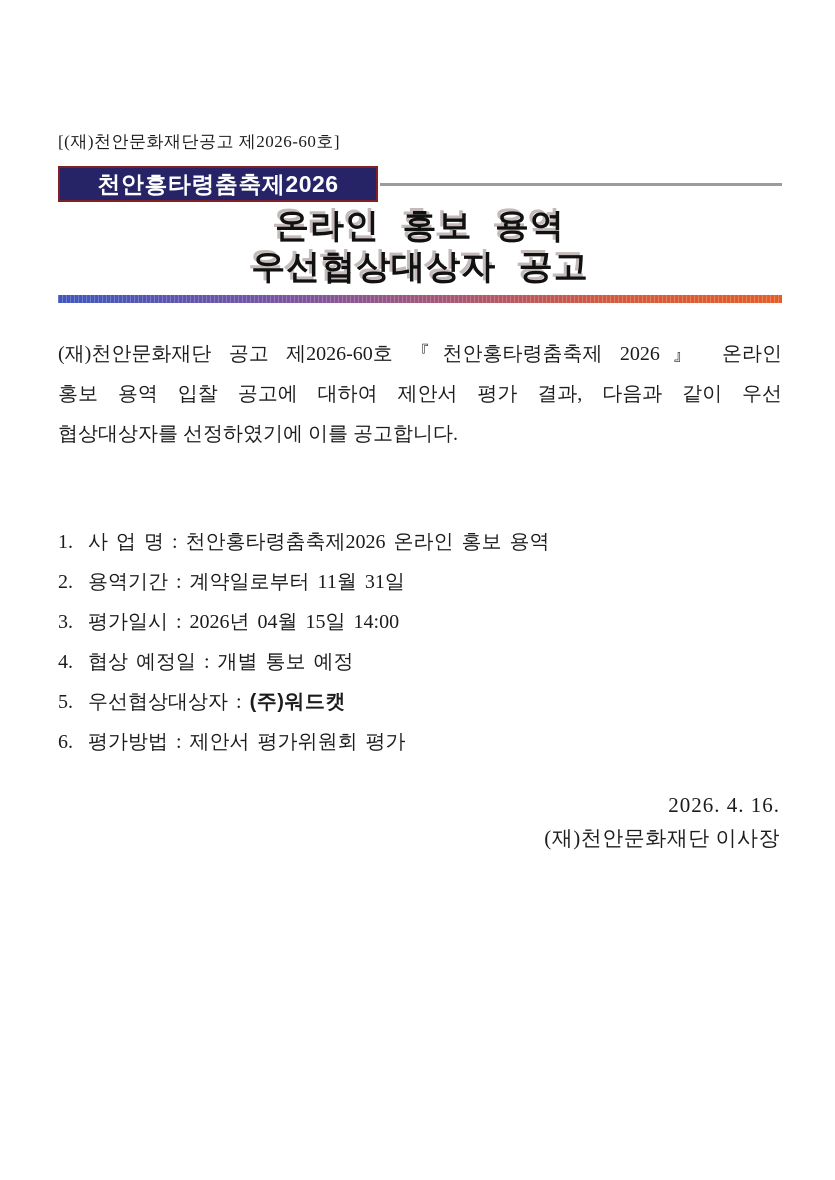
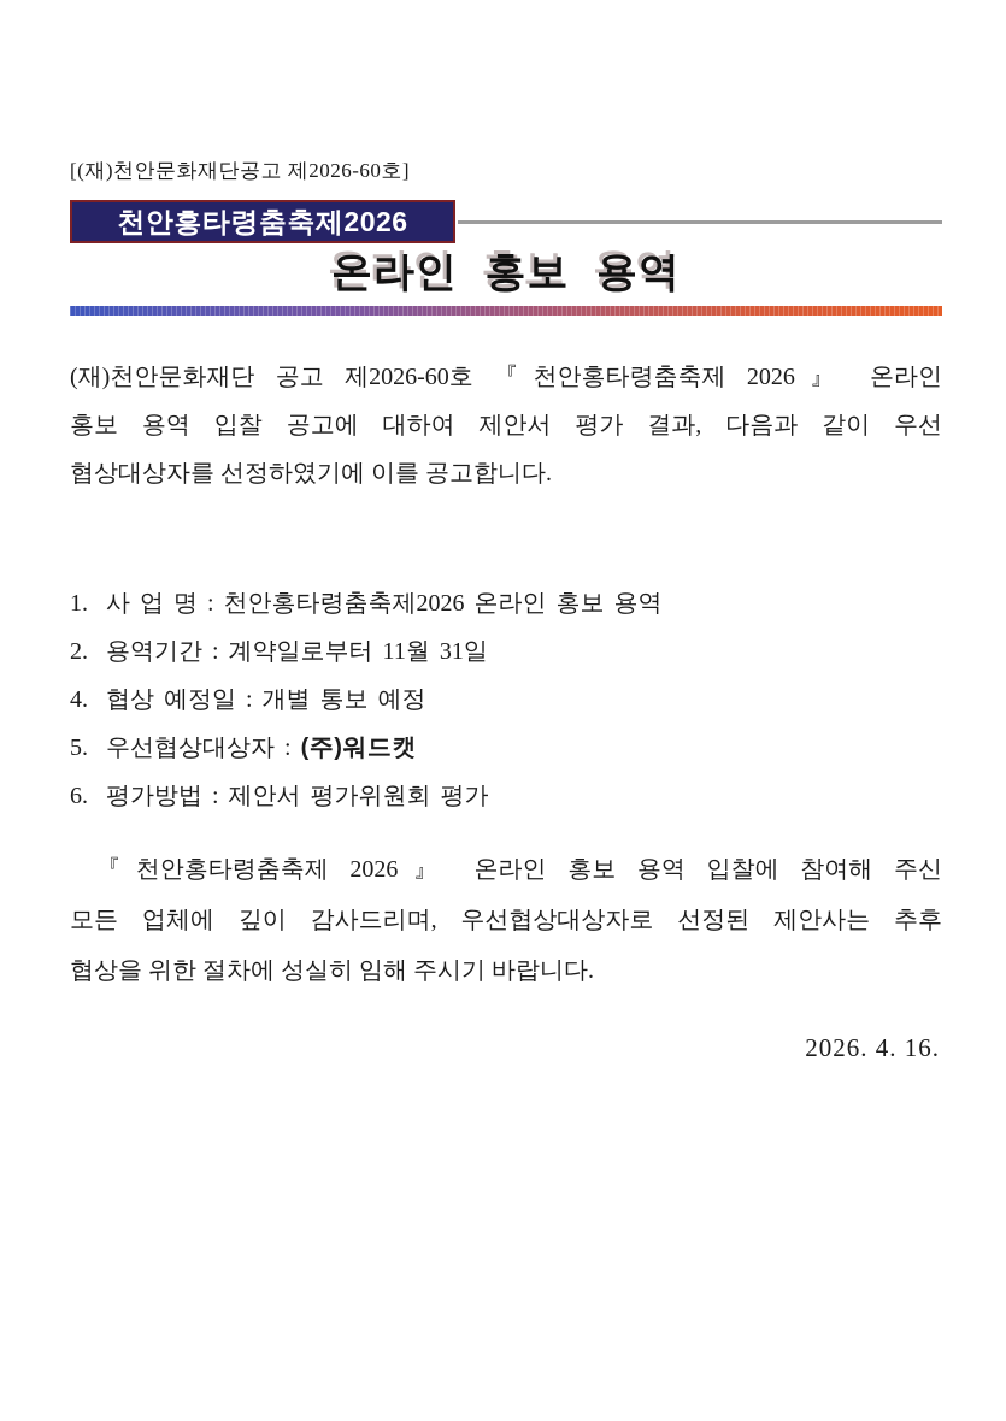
  [(재)천안문화재단공고 제2026-60호]
  천안흥타령춤축제2026
  온라인 홍보 용역
- 우선협상대상자 공고
  (재)천안문화재단 공고 제2026-60호 『천안홍타령춤축제 2026』 온라인
  홍보 용역 입찰 공고에 대하여 제안서 평가 결과, 다음과 같이 우선
  협상대상자를 선정하였기에 이를 공고합니다.
  1. 사 업 명 : 천안홍타령춤축제2026 온라인 홍보 용역
  2. 용역기간 : 계약일로부터 11월 31일
- 3. 평가일시 : 2026년 04월 15일 14:00
  4. 협상 예정일 : 개별 통보 예정
  5. 우선협상대상자 : (주)워드캣
  6. 평가방법 : 제안서 평가위원회 평가
+ 『천안홍타령춤축제 2026』 온라인 홍보 용역 입찰에 참여해 주신
+ 모든 업체에 깊이 감사드리며, 우선협상대상자로 선정된 제안사는 추후
+ 협상을 위한 절차에 성실히 임해 주시기 바랍니다.
  2026. 4. 16.
- (재)천안문화재단 이사장
